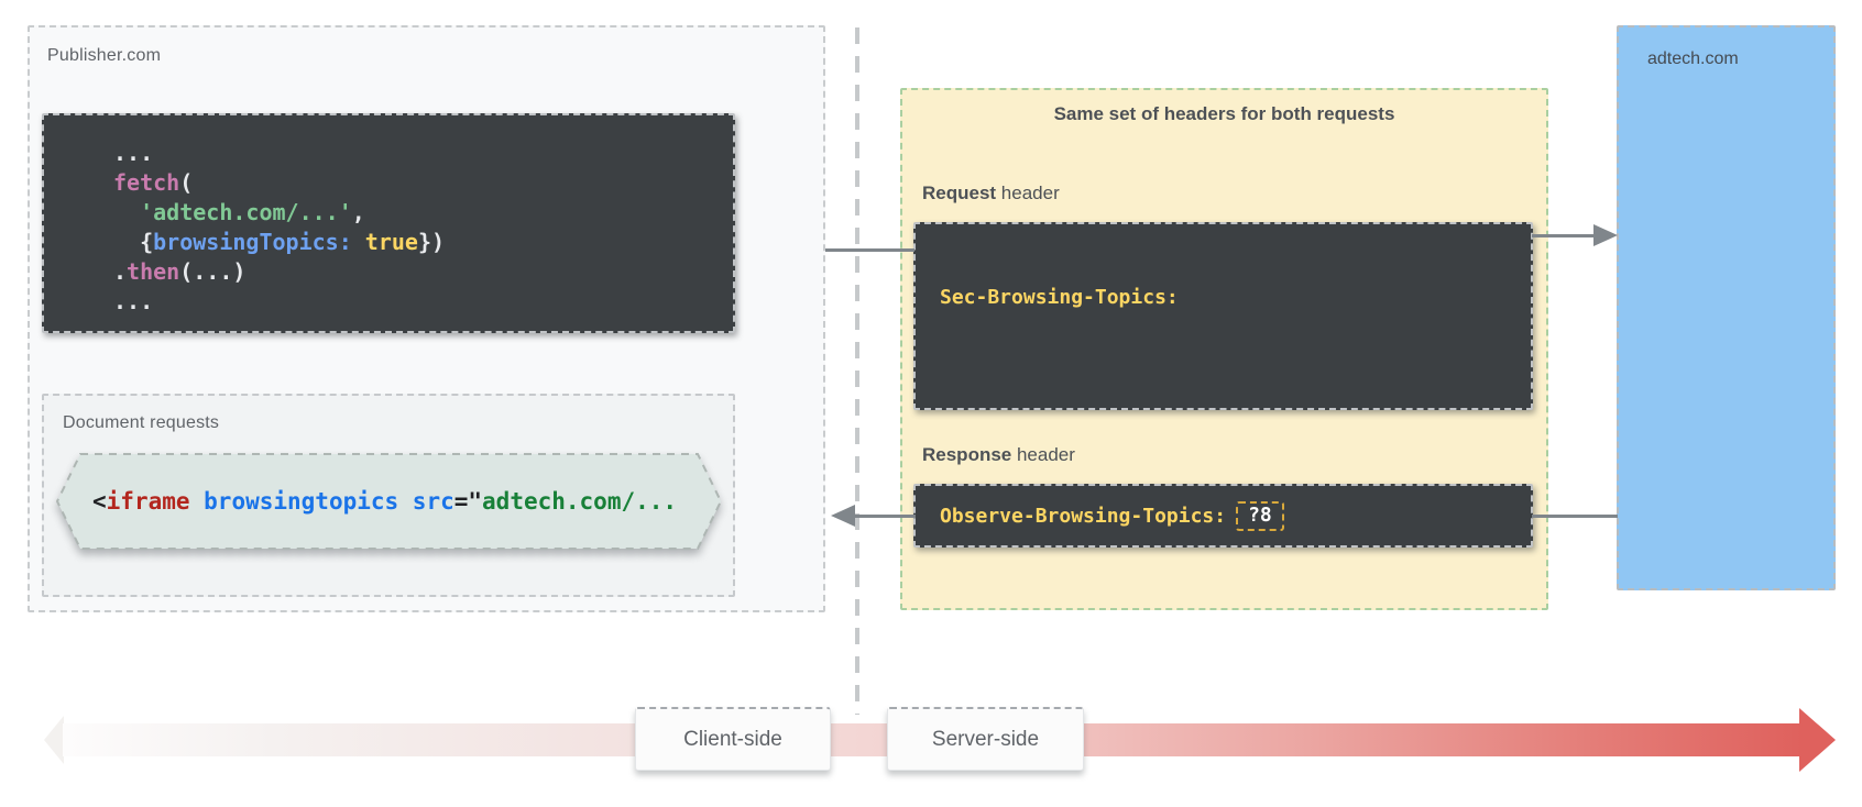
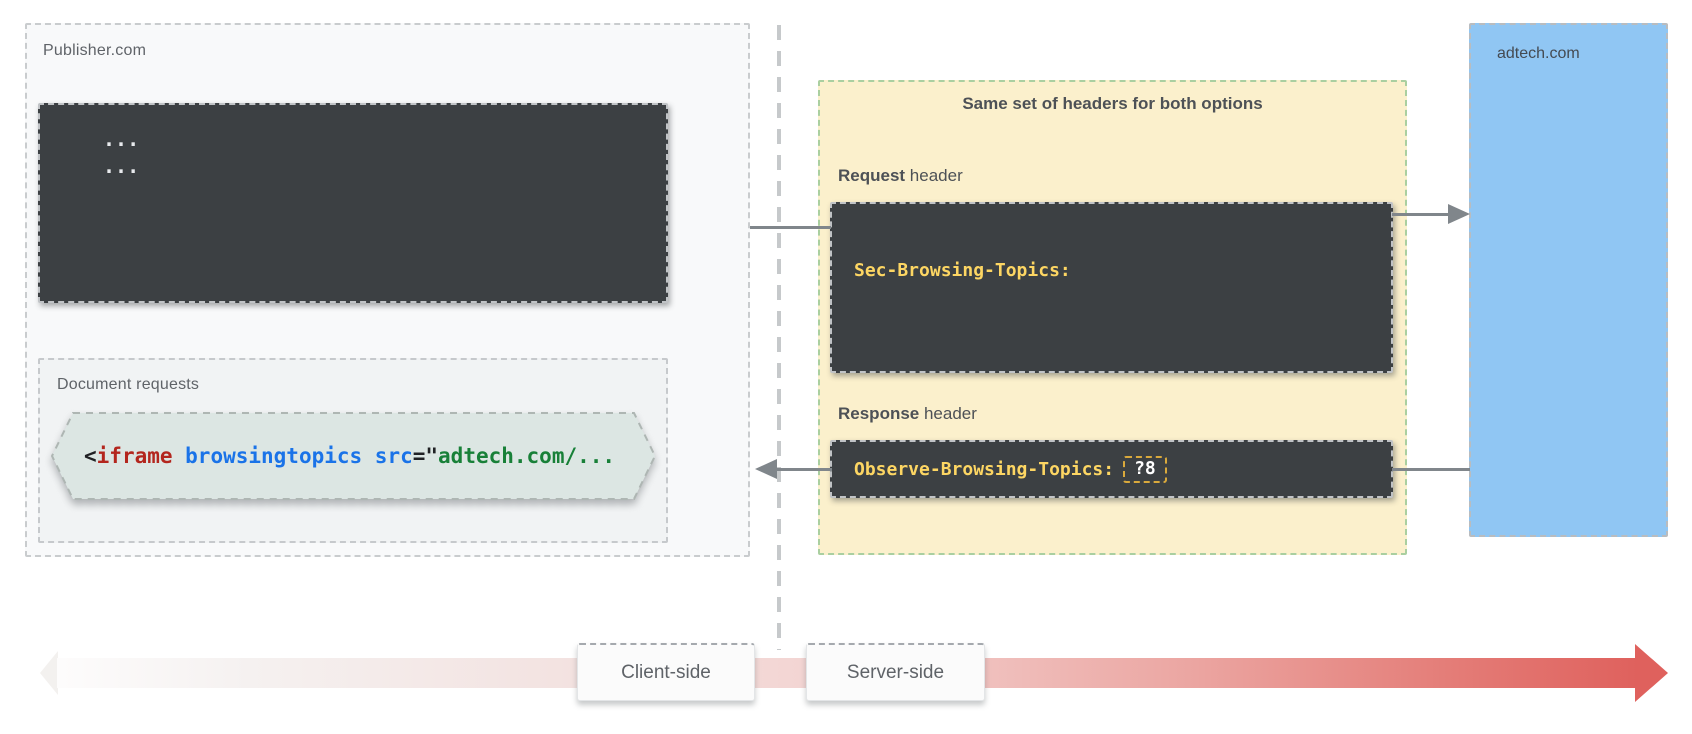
  Publisher.com
  ...
- fetch(
- 'adtech.com/...',
- {browsingTopics: true})
- .then(...)
  ...
  Document requests
  <iframe browsingtopics src="adtech.com/...
- Same set of headers for both requests
+ Same set of headers for both options
  Request header
  Sec-Browsing-Topics:
  Response header
  Observe-Browsing-Topics:
  ?8
  adtech.com
  Client-side
  Server-side
